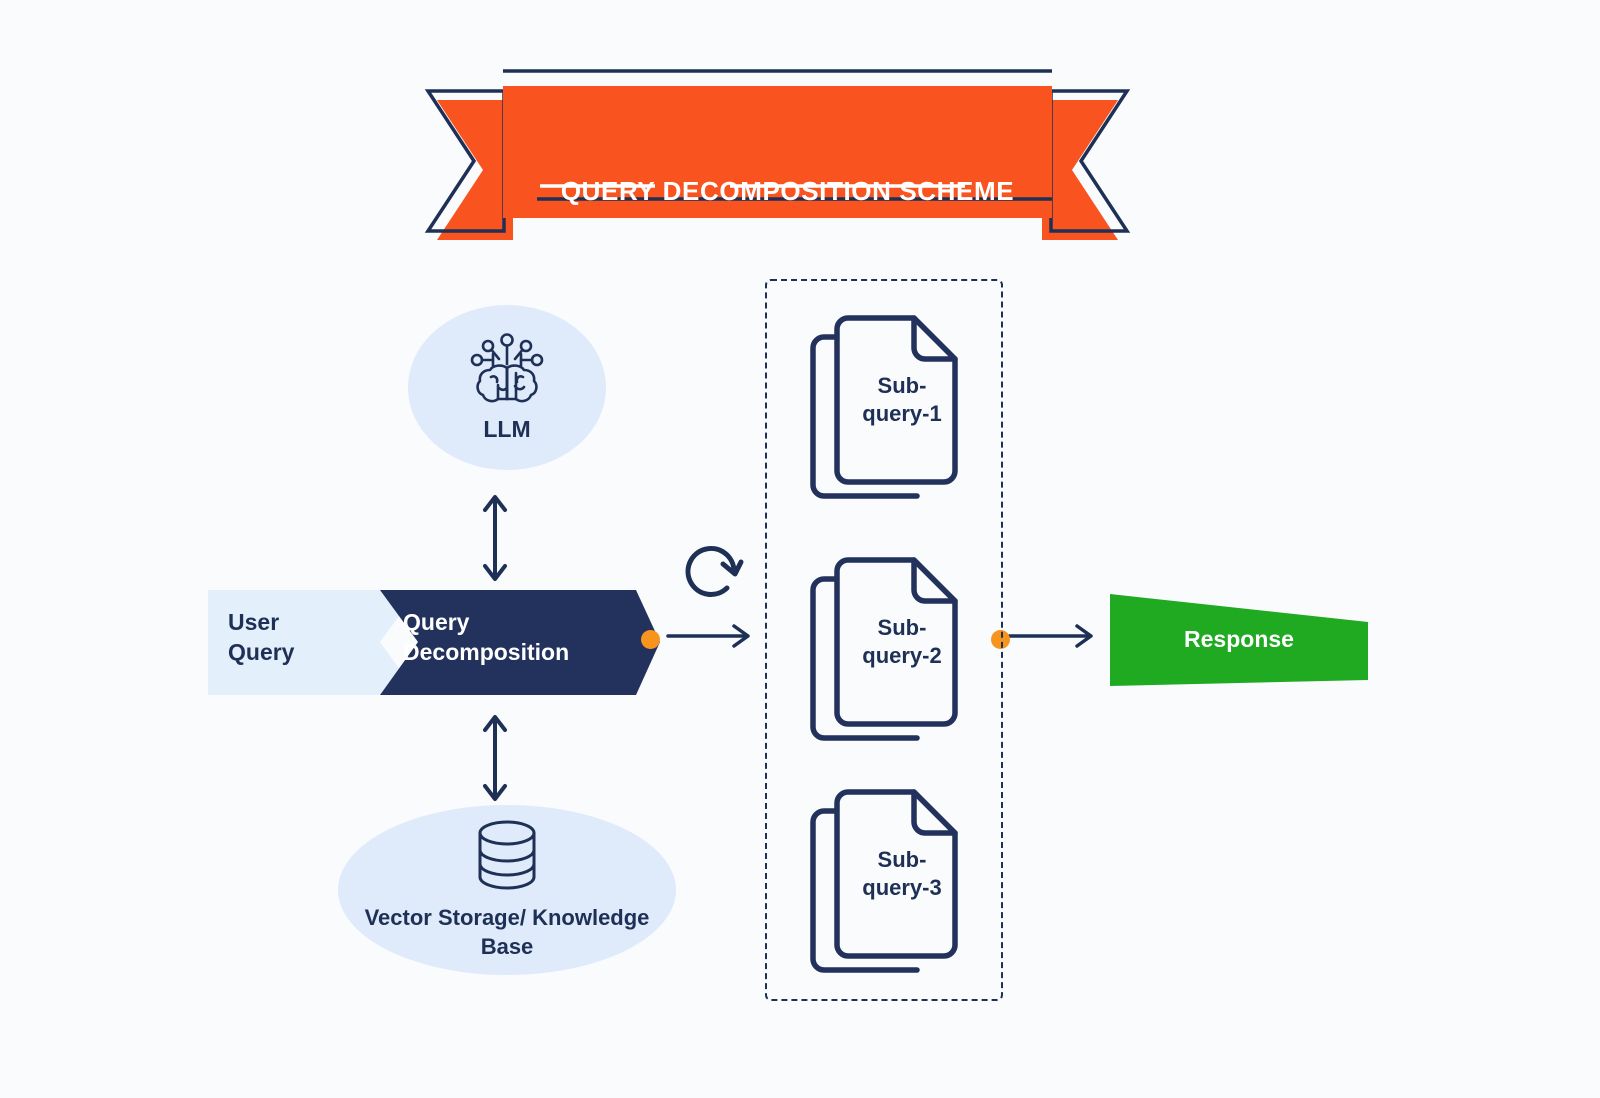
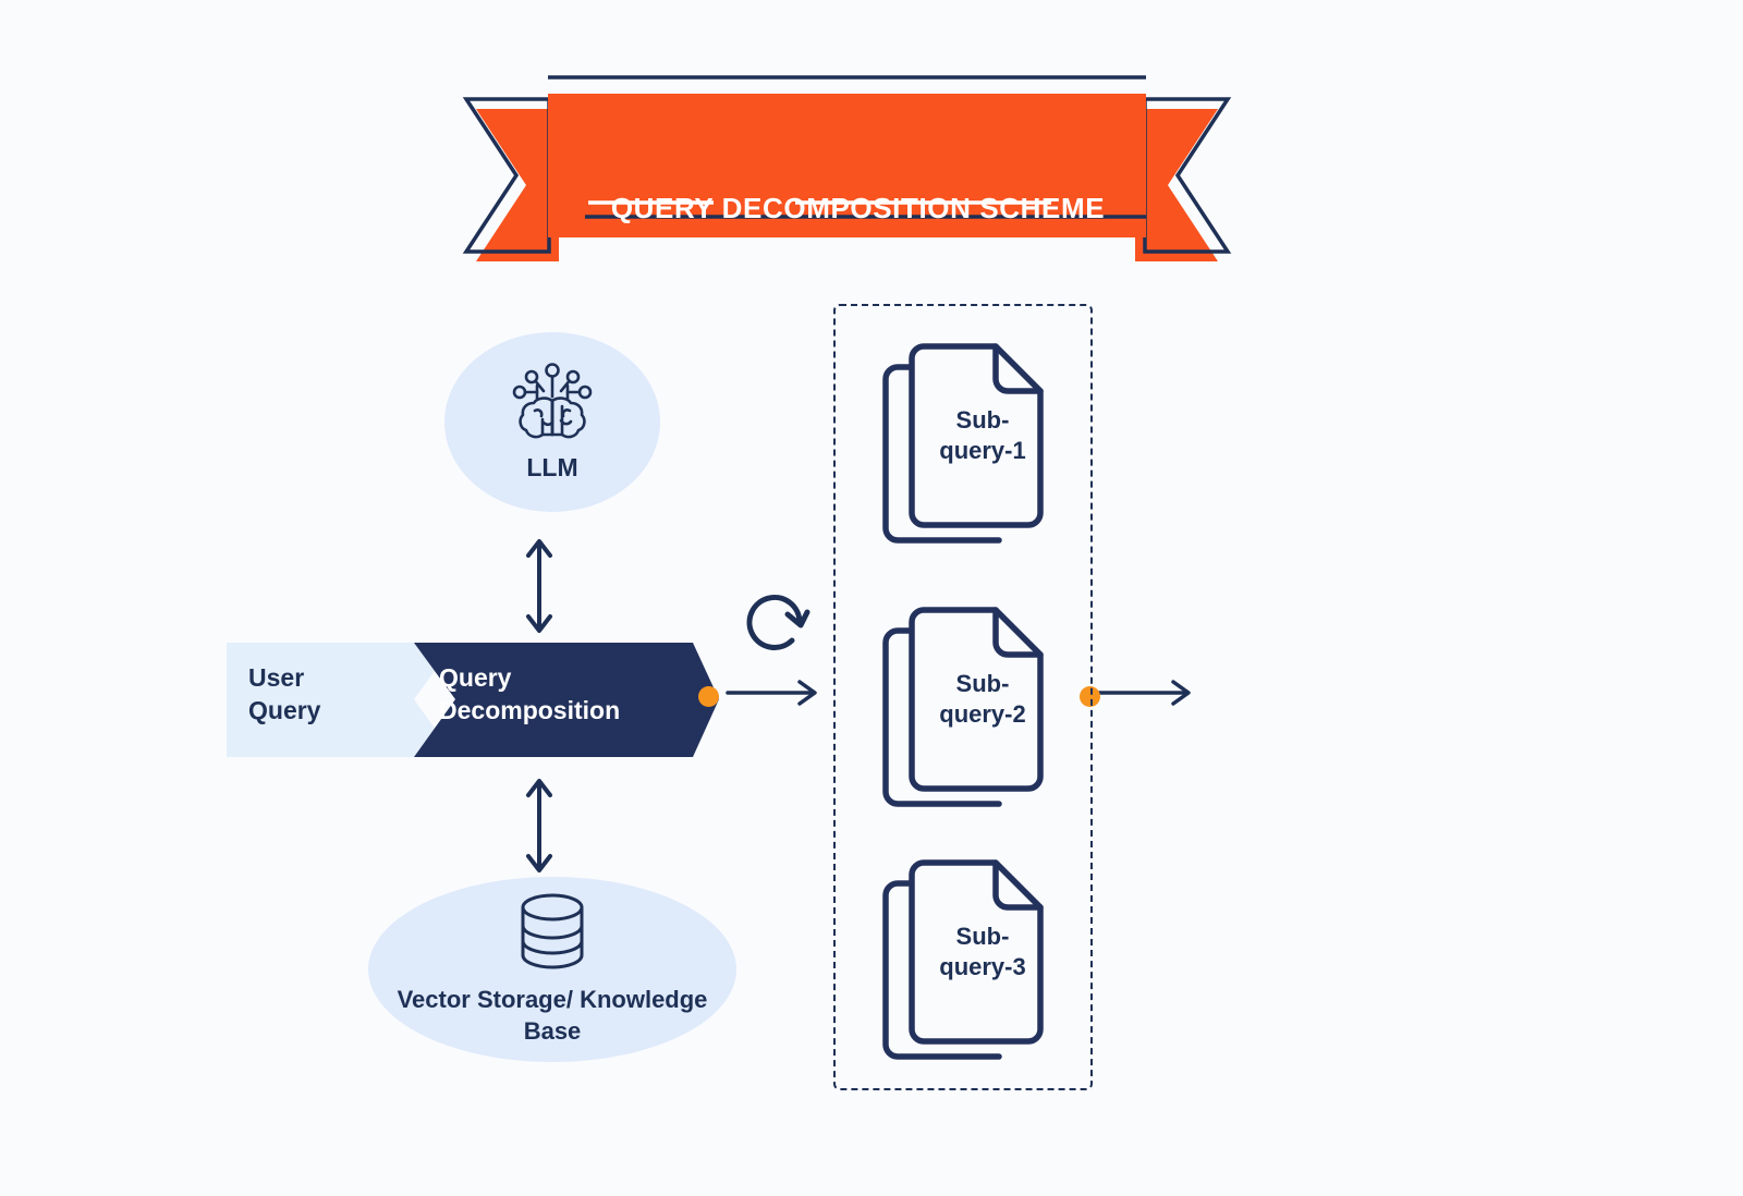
  QUERY DECOMPOSITION SCHEME
  LLM
  Vector Storage/ Knowledge Base
  User
  Query
  Query
  Decomposition
  Sub-
  query-1
  Sub-
  query-2
  Sub-
  query-3
- Response
